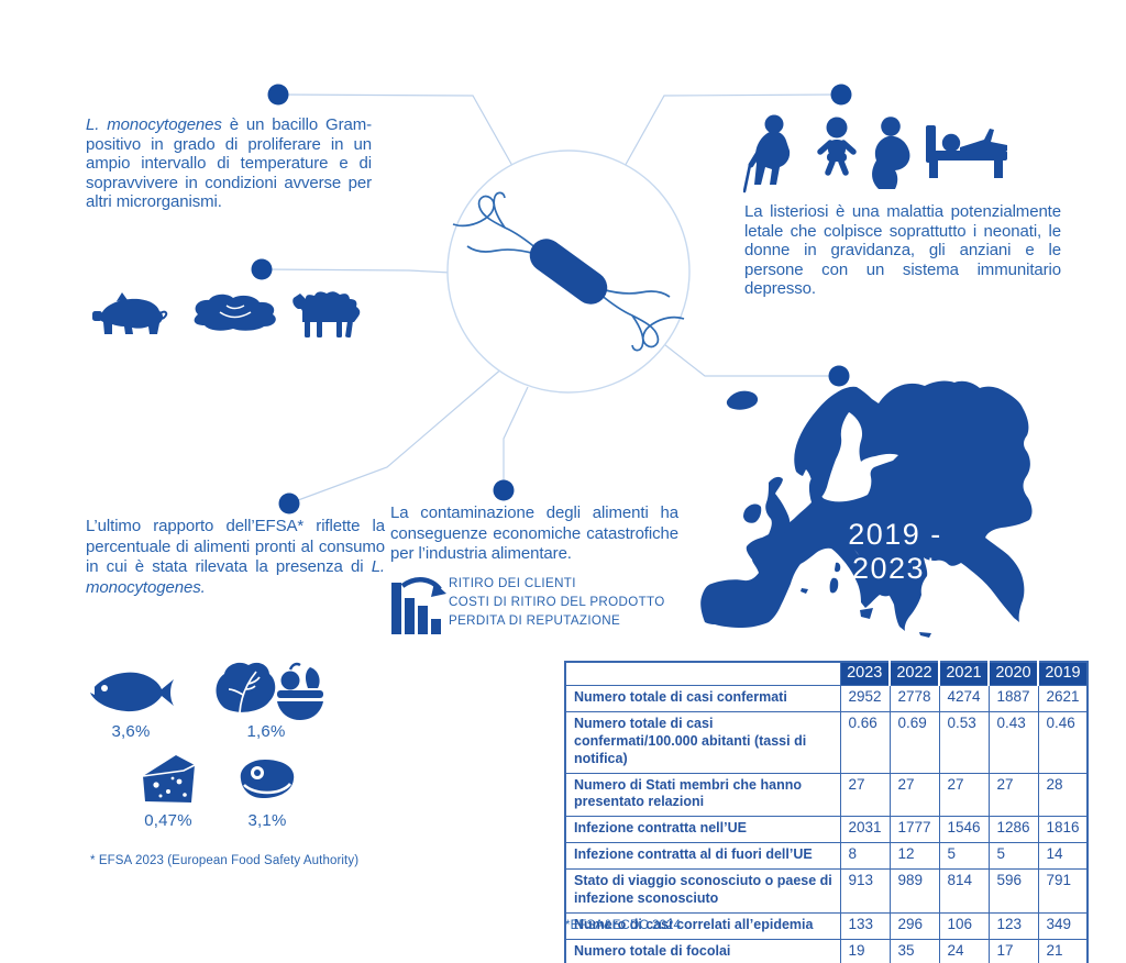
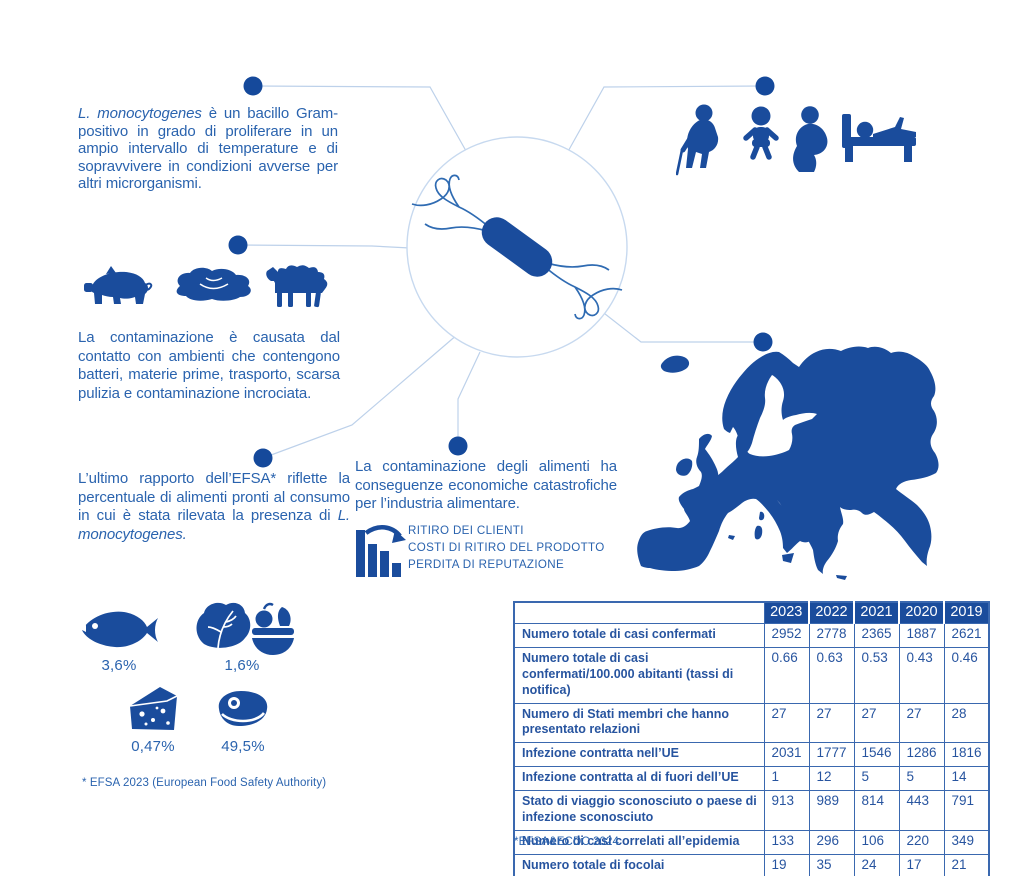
  L. monocytogenes è un bacillo Gram-positivo in grado di proliferare in un ampio intervallo di temperature e di sopravvivere in condizioni avverse per altri microrganismi.
+ La contaminazione è causata dal contatto con ambienti che contengono batteri, materie prime, trasporto, scarsa pulizia e contaminazione incrociata.
  L’ultimo rapporto dell’EFSA* riflette la percentuale di alimenti pronti al consumo in cui è stata rilevata la presenza di L. monocytogenes.
- La listeriosi è una malattia potenzialmente letale che colpisce soprattutto i neonati, le donne in gravidanza, gli anziani e le persone con un sistema immunitario depresso.
  La contaminazione degli alimenti ha conseguenze economiche catastrofiche per l’industria alimentare.
  RITIRO DEI CLIENTI
  COSTI DI RITIRO DEL PRODOTTO
  PERDITA DI REPUTAZIONE
  3,6%
  1,6%
  0,47%
- 3,1%
+ 49,5%
  * EFSA 2023 (European Food Safety Authority)
- 2019 - 2023*
  	2023	2022	2021	2020	2019
- Numero totale di casi confermati	2952	2778	4274	1887	2621
+ Numero totale di casi confermati	2952	2778	2365	1887	2621
- Numero totale di casi confermati/100.000 abitanti (tassi di notifica)	0.66	0.69	0.53	0.43	0.46
+ Numero totale di casi confermati/100.000 abitanti (tassi di notifica)	0.66	0.63	0.53	0.43	0.46
  Numero di Stati membri che hanno presentato relazioni	27	27	27	27	28
  Infezione contratta nell’UE	2031	1777	1546	1286	1816
- Infezione contratta al di fuori dell’UE	8	12	5	5	14
+ Infezione contratta al di fuori dell’UE	1	12	5	5	14
- Stato di viaggio sconosciuto o paese di infezione sconosciuto	913	989	814	596	791
+ Stato di viaggio sconosciuto o paese di infezione sconosciuto	913	989	814	443	791
- Numero di casi correlati all’epidemia	133	296	106	123	349
+ Numero di casi correlati all’epidemia	133	296	106	220	349
  Numero totale di focolai	19	35	24	17	21
  *EFSA&ECDC 2024
